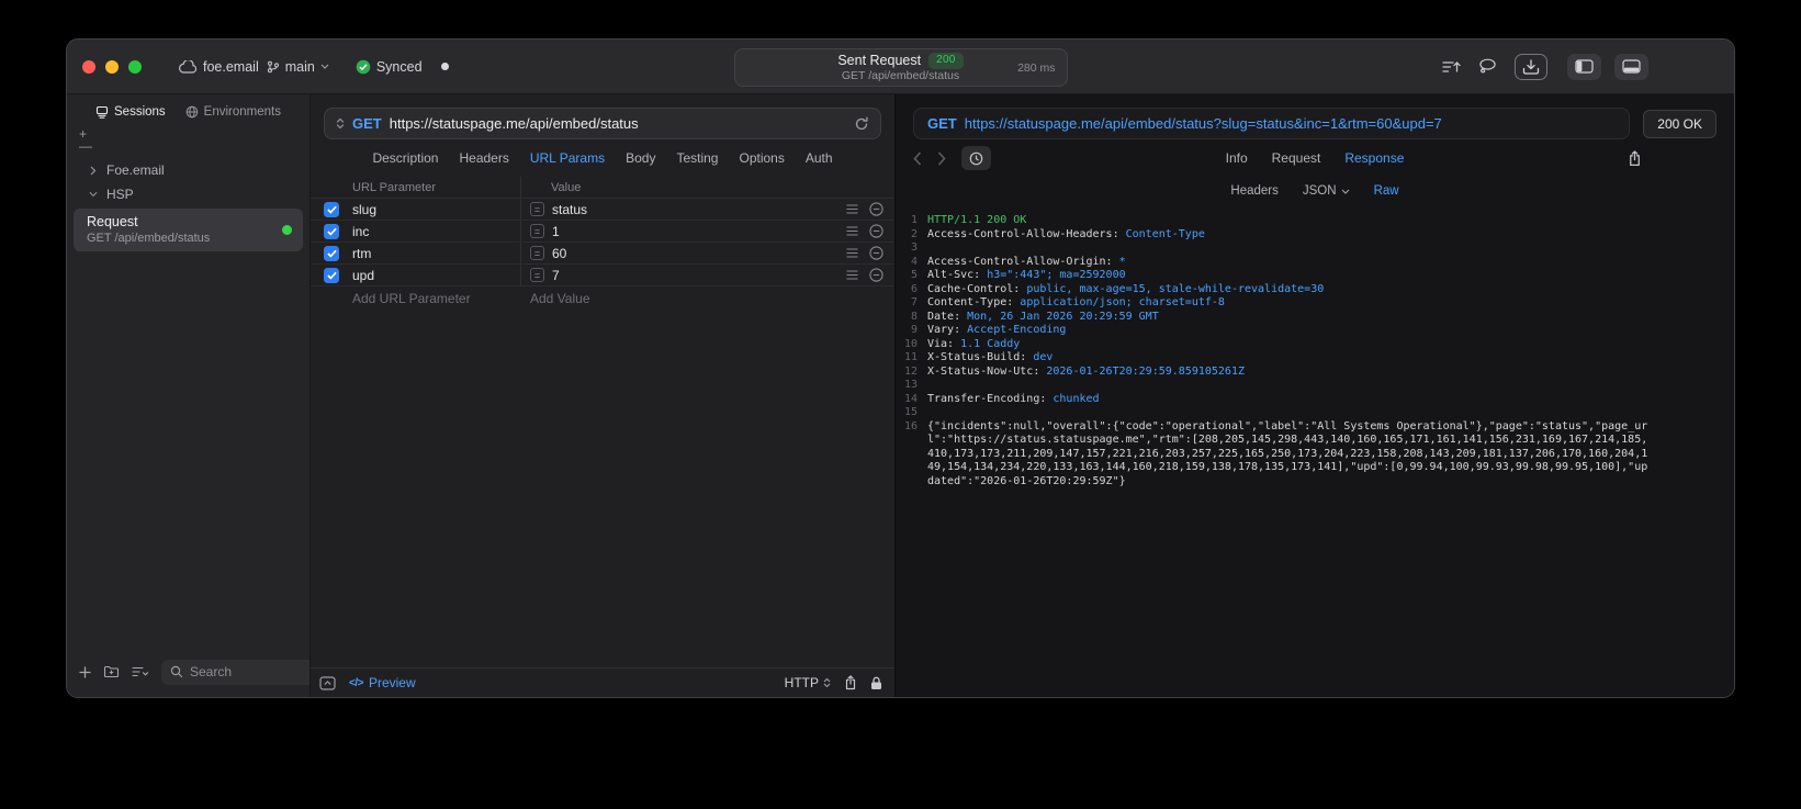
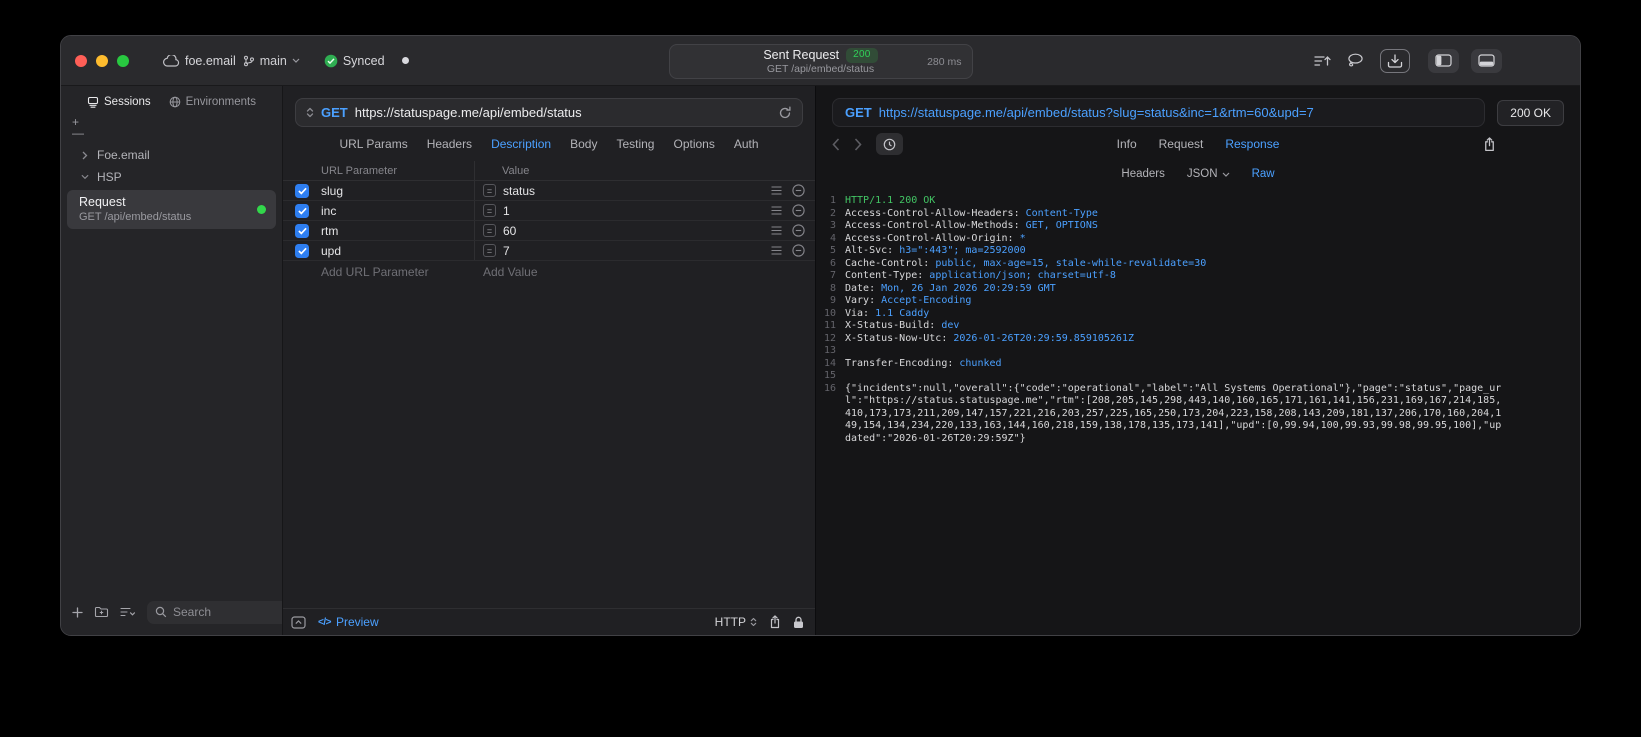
  foe.email
  main
  Synced
  Sent Request
  200
  GET /api/embed/status
  280 ms
  Sessions
  Environments
  +
  —
  Foe.email
  HSP
  Request
  GET /api/embed/status
  Search
  GET
  https://statuspage.me/api/embed/status
- Description
+ URL Params
  Headers
- URL Params
+ Description
  Body
  Testing
  Options
  Auth
  URL Parameter
  Value
  slug
  =
  status
  inc
  =
  1
  rtm
  =
  60
  upd
  =
  7
  Add URL Parameter
  Add Value
  </>
  Preview
  HTTP
  GET
  https://statuspage.me/api/embed/status?slug=status&inc=1&rtm=60&upd=7
  200 OK
  Info
  Request
  Response
  Headers
  JSON
  Raw
  1
  HTTP/1.1 200 OK
  2
  Access-Control-Allow-Headers: Content-Type
  3
+ Access-Control-Allow-Methods: GET, OPTIONS
  4
  Access-Control-Allow-Origin: *
  5
  Alt-Svc: h3=":443"; ma=2592000
  6
  Cache-Control: public, max-age=15, stale-while-revalidate=30
  7
  Content-Type: application/json; charset=utf-8
  8
  Date: Mon, 26 Jan 2026 20:29:59 GMT
  9
  Vary: Accept-Encoding
  10
  Via: 1.1 Caddy
  11
  X-Status-Build: dev
  12
  X-Status-Now-Utc: 2026-01-26T20:29:59.859105261Z
  13
  14
  Transfer-Encoding: chunked
  15
  16
  {"incidents":null,"overall":{"code":"operational","label":"All Systems Operational"},"page":"status","page_url":"https://status.statuspage.me","rtm":[208,205,145,298,443,140,160,165,171,161,141,156,231,169,167,214,185,410,173,173,211,209,147,157,221,216,203,257,225,165,250,173,204,223,158,208,143,209,181,137,206,170,160,204,149,154,134,234,220,133,163,144,160,218,159,138,178,135,173,141],"upd":[0,99.94,100,99.93,99.98,99.95,100],"updated":"2026-01-26T20:29:59Z"}
